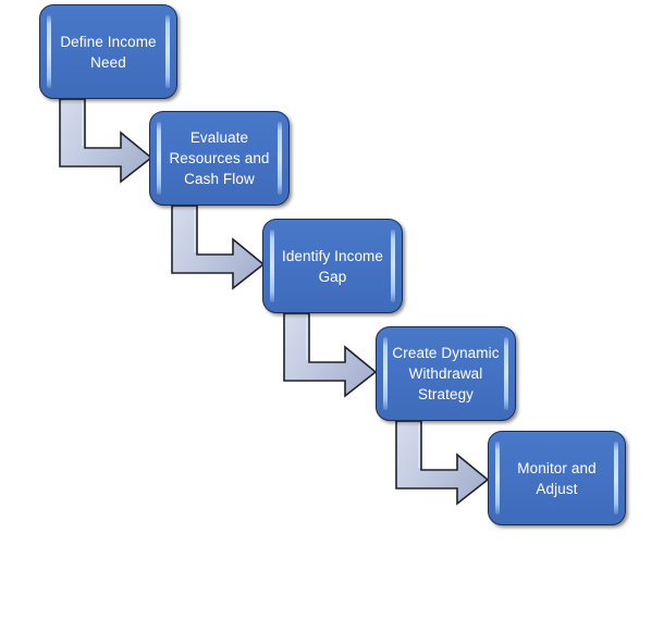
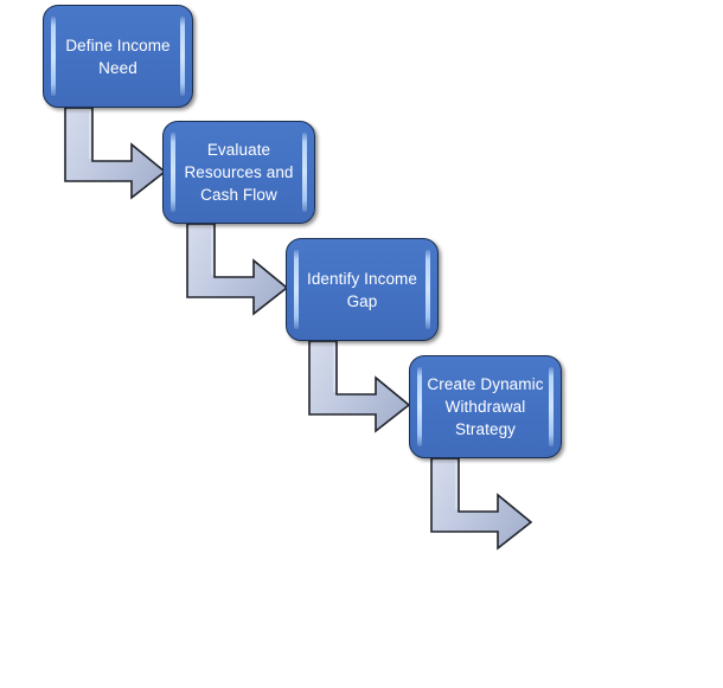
  Define Income
  Need
  Evaluate
  Resources and
  Cash Flow
  Identify Income
  Gap
  Create Dynamic
  Withdrawal
  Strategy
- Monitor and
- Adjust
